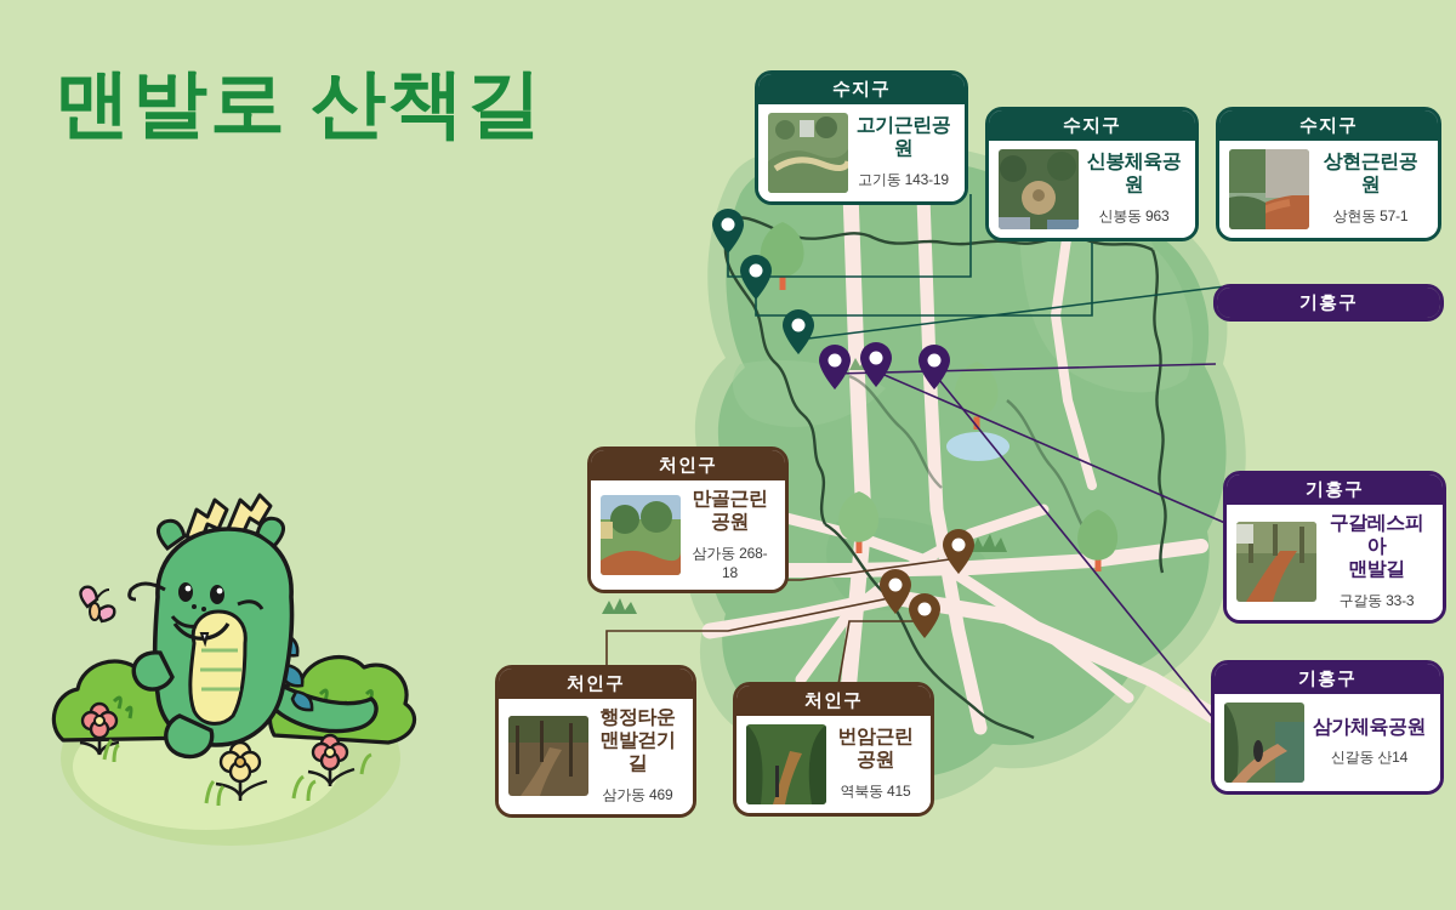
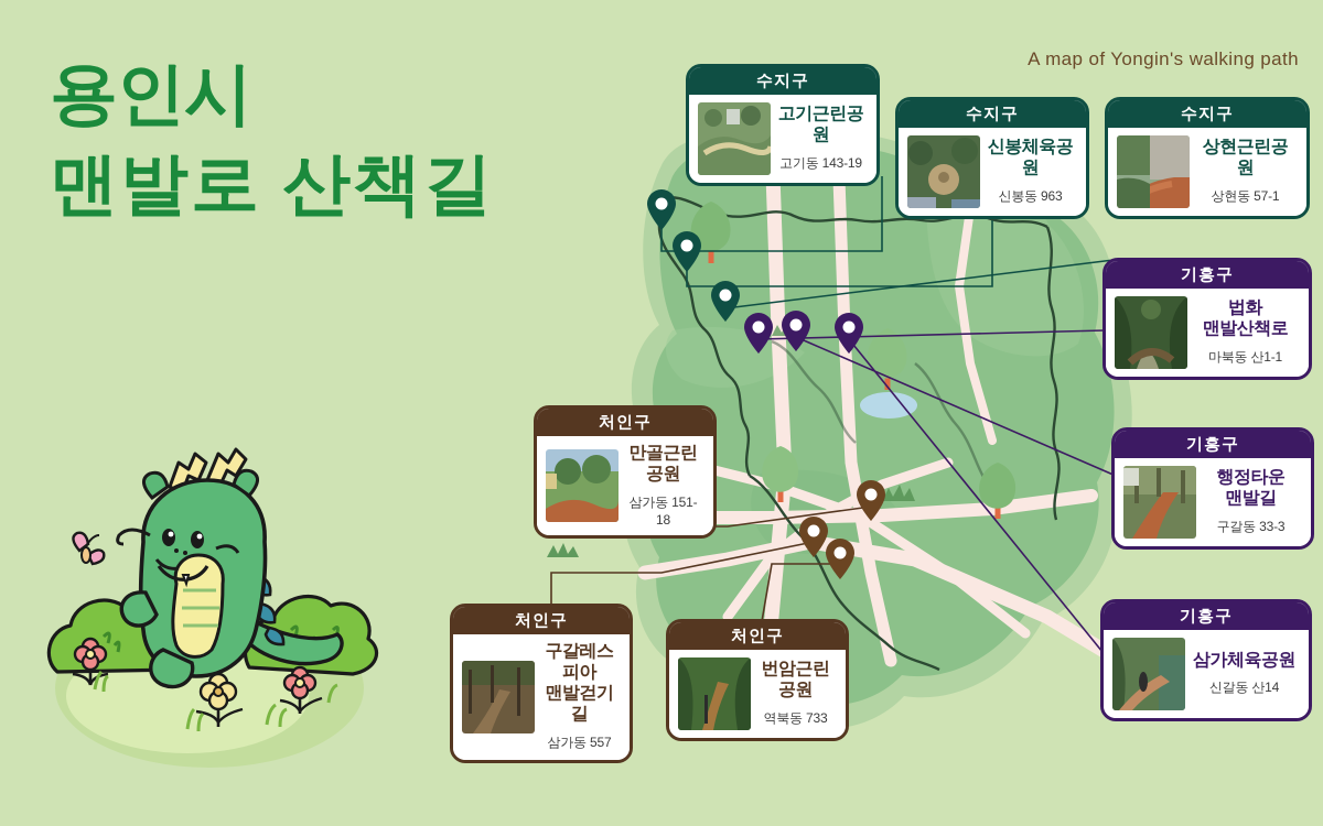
+ 용인시
  맨발로 산책길
+ A map of Yongin's walking path
  수지구
  고기근린공원
  고기동 143-19
  수지구
  신봉체육공원
  신봉동 963
  수지구
  상현근린공원
  상현동 57-1
  기흥구
+ 법화
+ 맨발산책로
+ 마북동 산1-1
  기흥구
- 구갈레스피아
+ 행정타운
  맨발길
  구갈동 33-3
  기흥구
  삼가체육공원
  신갈동 산14
  처인구
  만골근린공원
- 삼가동 268-18
+ 삼가동 151-18
  처인구
- 행정타운
+ 구갈레스피아
  맨발걷기길
- 삼가동 469
+ 삼가동 557
  처인구
  번암근린공원
- 역북동 415
+ 역북동 733
